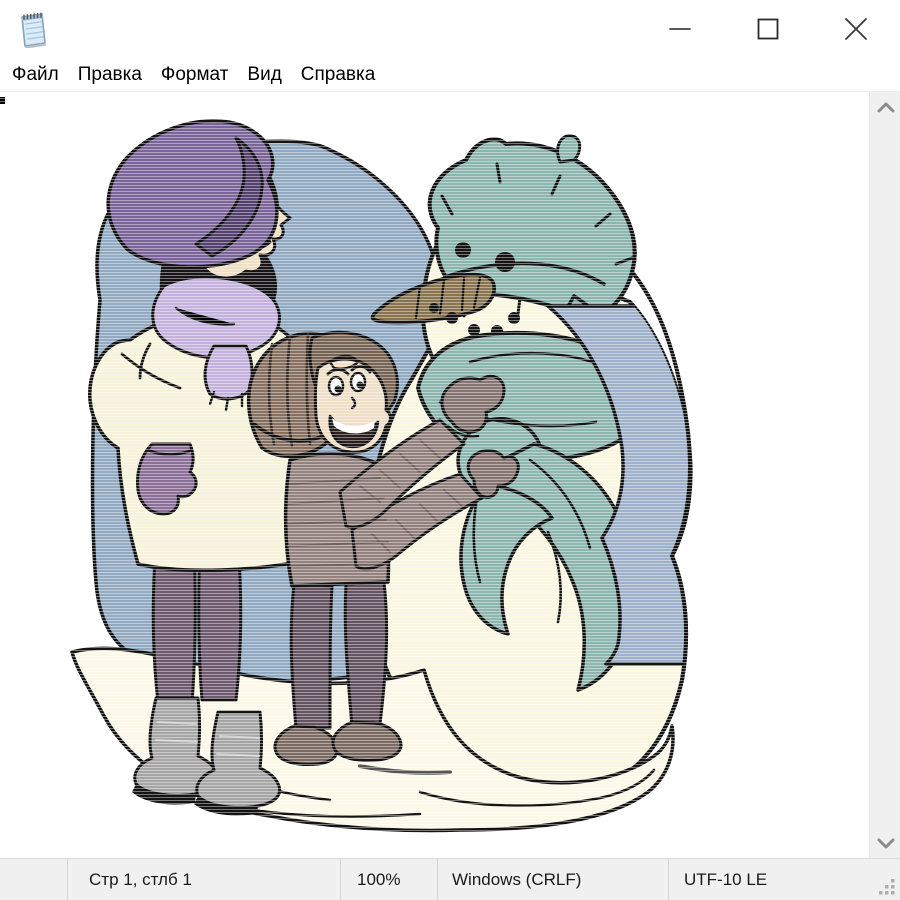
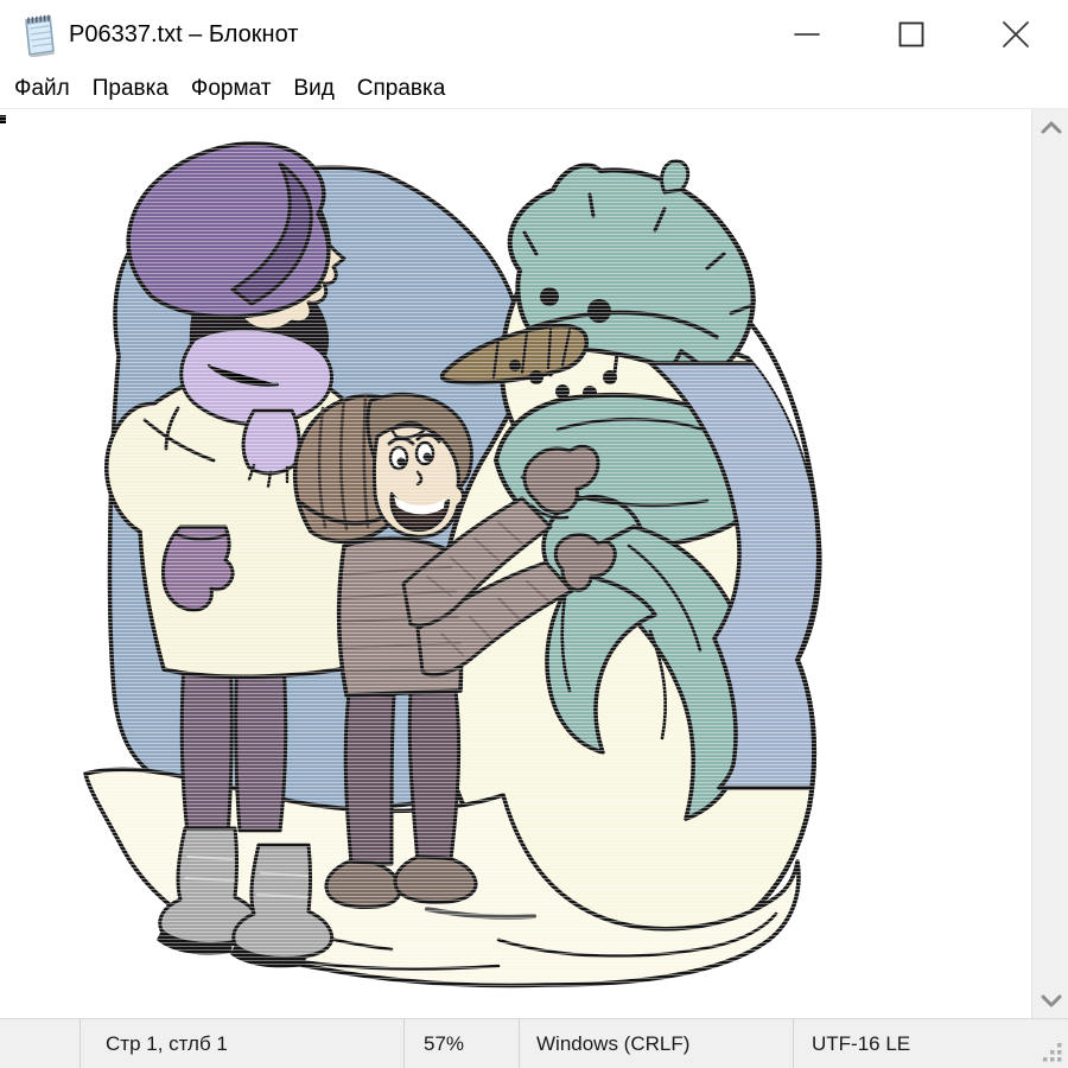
+ P06337.txt – Блокнот
  Файл
  Правка
  Формат
  Вид
  Справка
  Стр 1, стлб 1
- 100%
+ 57%
  Windows (CRLF)
- UTF-10 LE
+ UTF-16 LE
